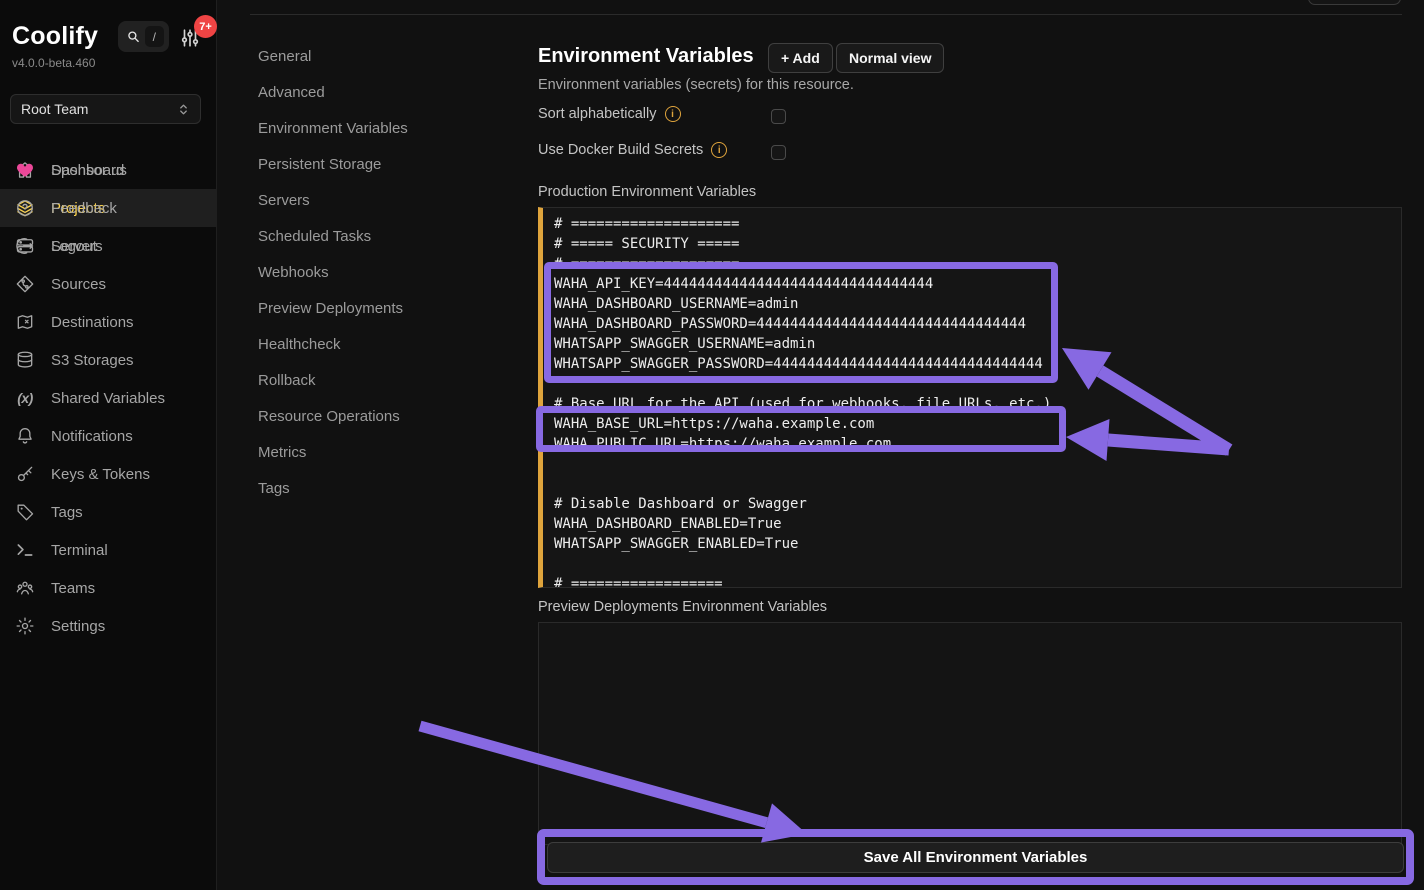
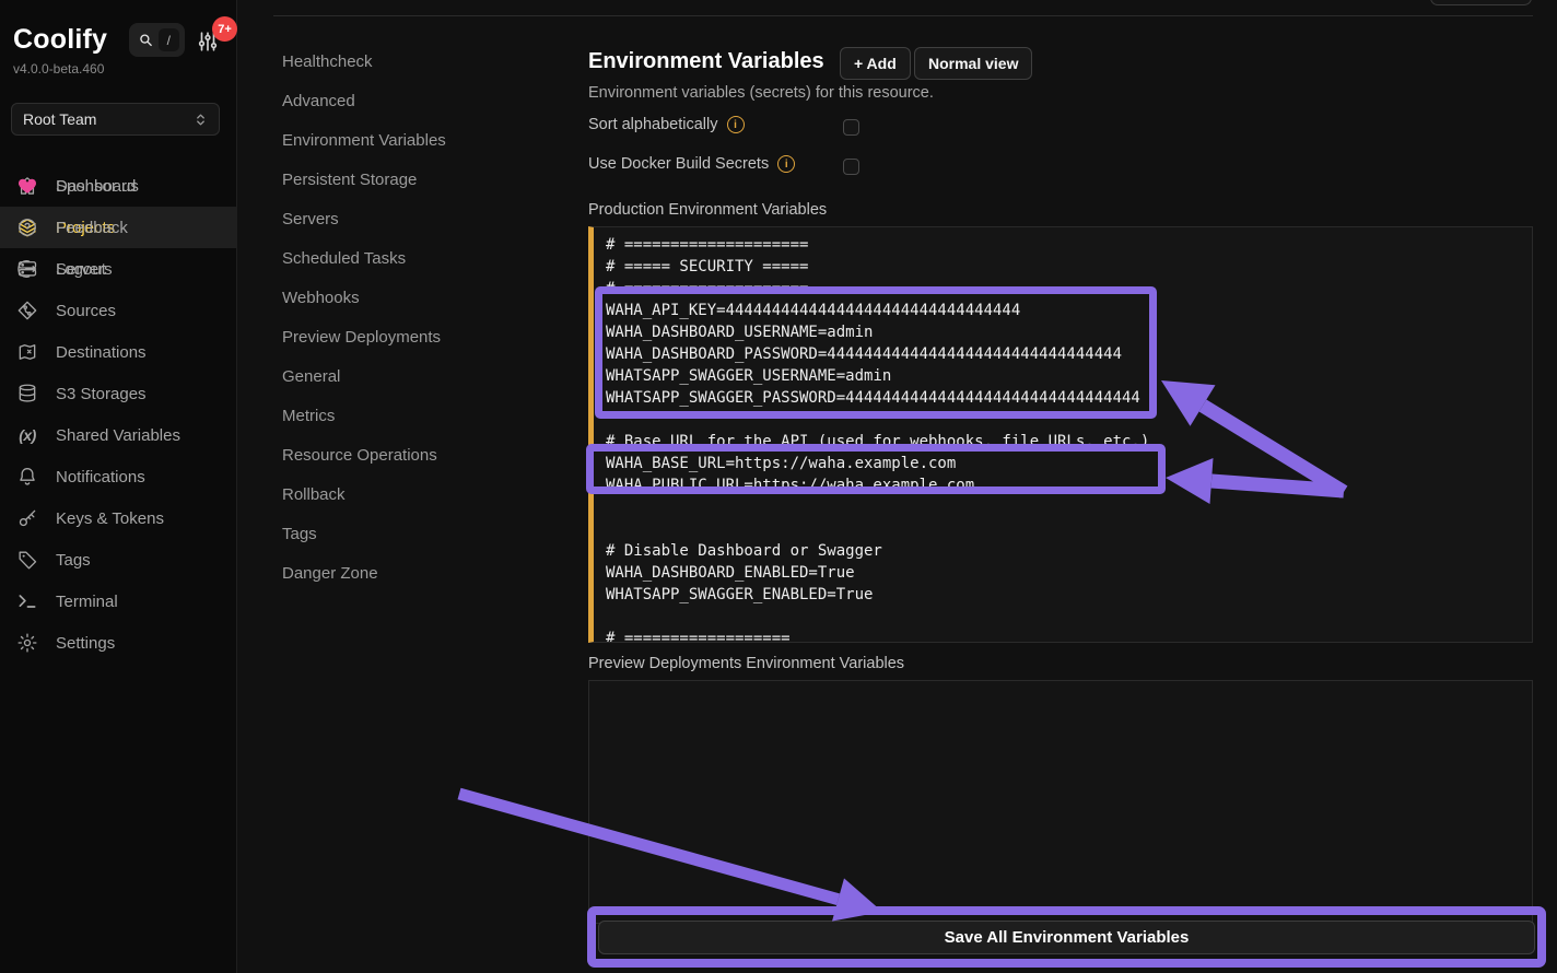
  Coolify
  v4.0.0-beta.460
  /
  7+
  Root Team
  Dashboard
  Projects
  Servers
  Sources
  Destinations
  S3 Storages
  (x)
  Shared Variables
  Notifications
  Keys & Tokens
  Tags
  Terminal
- Teams
  Settings
  Sponsor us
  Feedback
  Logout
- General
+ Healthcheck
  Advanced
  Environment Variables
  Persistent Storage
  Servers
  Scheduled Tasks
  Webhooks
  Preview Deployments
- Healthcheck
+ General
- Rollback
+ Metrics
  Resource Operations
- Metrics
+ Rollback
  Tags
+ Danger Zone
  Environment Variables
  + Add
  Normal view
  Environment variables (secrets) for this resource.
  Sort alphabetically
  i
  Use Docker Build Secrets
  i
  Production Environment Variables
  # ====================
  # ===== SECURITY =====
  # ====================
  WAHA_API_KEY=44444444444444444444444444444444
  WAHA_DASHBOARD_USERNAME=admin
  WAHA_DASHBOARD_PASSWORD=44444444444444444444444444444444
  WHATSAPP_SWAGGER_USERNAME=admin
  WHATSAPP_SWAGGER_PASSWORD=44444444444444444444444444444444
  # Base URL for the API (used for webhooks, file URLs, etc.)
  WAHA_BASE_URL=https://waha.example.com
  WAHA_PUBLIC_URL=https://waha.example.com
  # Disable Dashboard or Swagger
  WAHA_DASHBOARD_ENABLED=True
  WHATSAPP_SWAGGER_ENABLED=True
  # ==================
  Preview Deployments Environment Variables
  Save All Environment Variables
